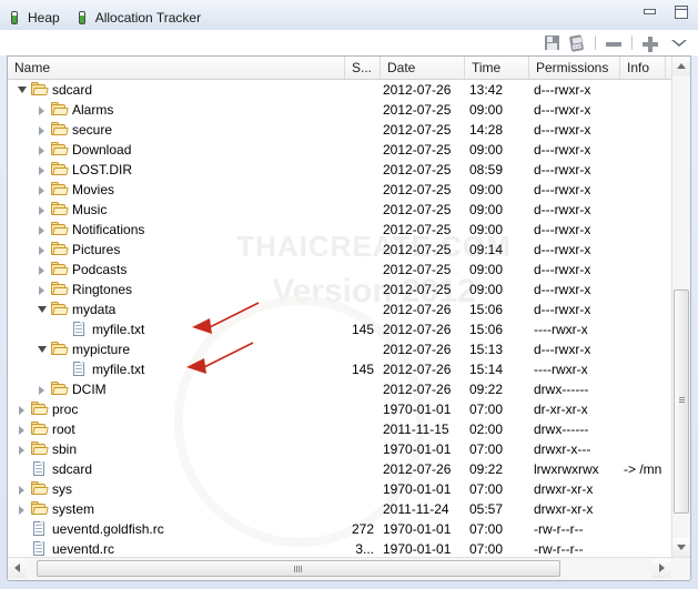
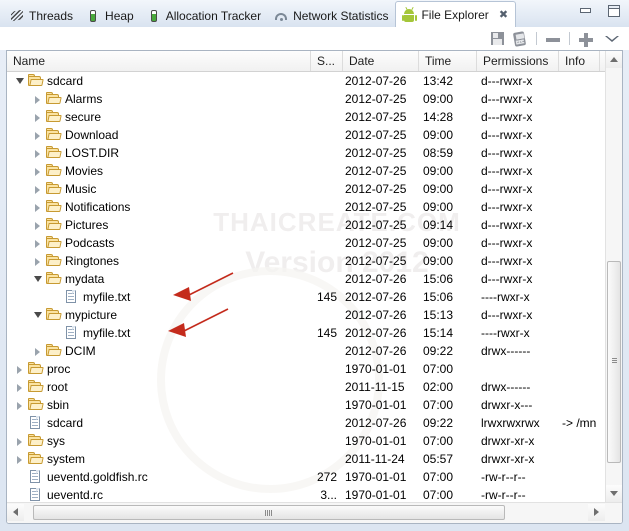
+ Threads
  Heap
  Allocation Tracker
+ Network Statistics
+ File Explorer
+ ✖
  Name
  S...
  Date
  Time
  Permissions
  Info
  THAICREATE.COM
  Version 2012
  sdcard
  2012-07-26
  13:42
  d---rwxr-x
  Alarms
  2012-07-25
  09:00
  d---rwxr-x
  secure
  2012-07-25
  14:28
  d---rwxr-x
  Download
  2012-07-25
  09:00
  d---rwxr-x
  LOST.DIR
  2012-07-25
  08:59
  d---rwxr-x
  Movies
  2012-07-25
  09:00
  d---rwxr-x
  Music
  2012-07-25
  09:00
  d---rwxr-x
  Notifications
  2012-07-25
  09:00
  d---rwxr-x
  Pictures
  2012-07-25
  09:14
  d---rwxr-x
  Podcasts
  2012-07-25
  09:00
  d---rwxr-x
  Ringtones
  2012-07-25
  09:00
  d---rwxr-x
  mydata
  2012-07-26
  15:06
  d---rwxr-x
  myfile.txt
  145
  2012-07-26
  15:06
  ----rwxr-x
  mypicture
  2012-07-26
  15:13
  d---rwxr-x
  myfile.txt
  145
  2012-07-26
  15:14
  ----rwxr-x
  DCIM
  2012-07-26
  09:22
  drwx------
  proc
  1970-01-01
  07:00
- dr-xr-xr-x
  root
  2011-11-15
  02:00
  drwx------
  sbin
  1970-01-01
  07:00
  drwxr-x---
  sdcard
  2012-07-26
  09:22
  lrwxrwxrwx
  -> /mn
  sys
  1970-01-01
  07:00
  drwxr-xr-x
  system
  2011-11-24
  05:57
  drwxr-xr-x
  ueventd.goldfish.rc
  272
  1970-01-01
  07:00
  -rw-r--r--
  ueventd.rc
  3...
  1970-01-01
  07:00
  -rw-r--r--
